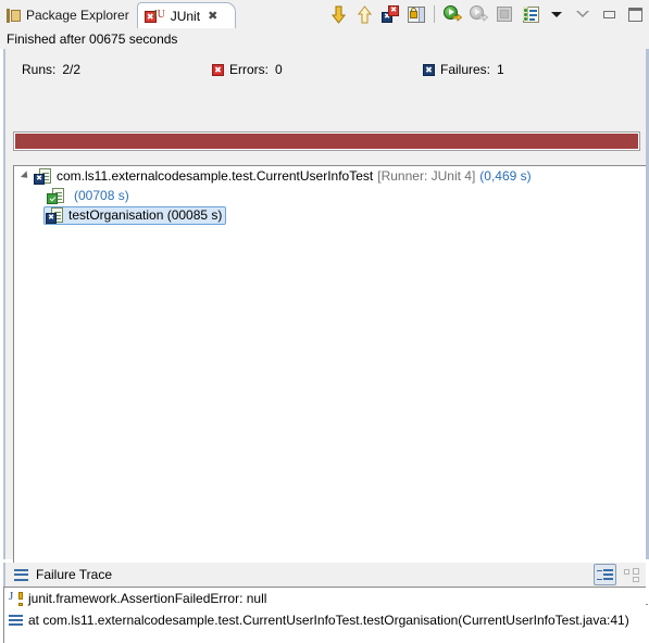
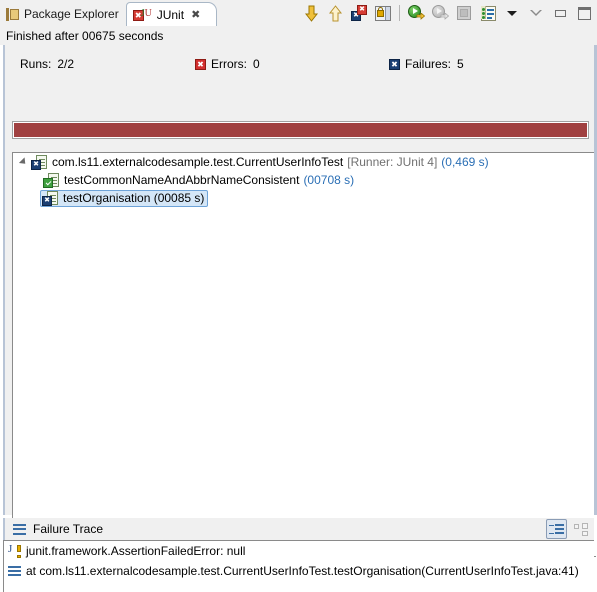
  Package Explorer
  ✖
  JU
  JUnit
  ✖
  Finished after 00675 seconds
  Runs:
  2/2
  ✖
  Errors:
  0
  ✖
  Failures:
- 1
+ 5
  com.ls11.externalcodesample.test.CurrentUserInfoTest
  [Runner: JUnit 4]
  (0,469 s)
+ testCommonNameAndAbbrNameConsistent
  (00708 s)
  testOrganisation (00085 s)
  Failure Trace
  J
  junit.framework.AssertionFailedError: null
  at com.ls11.externalcodesample.test.CurrentUserInfoTest.testOrganisation(CurrentUserInfoTest.java:41)
